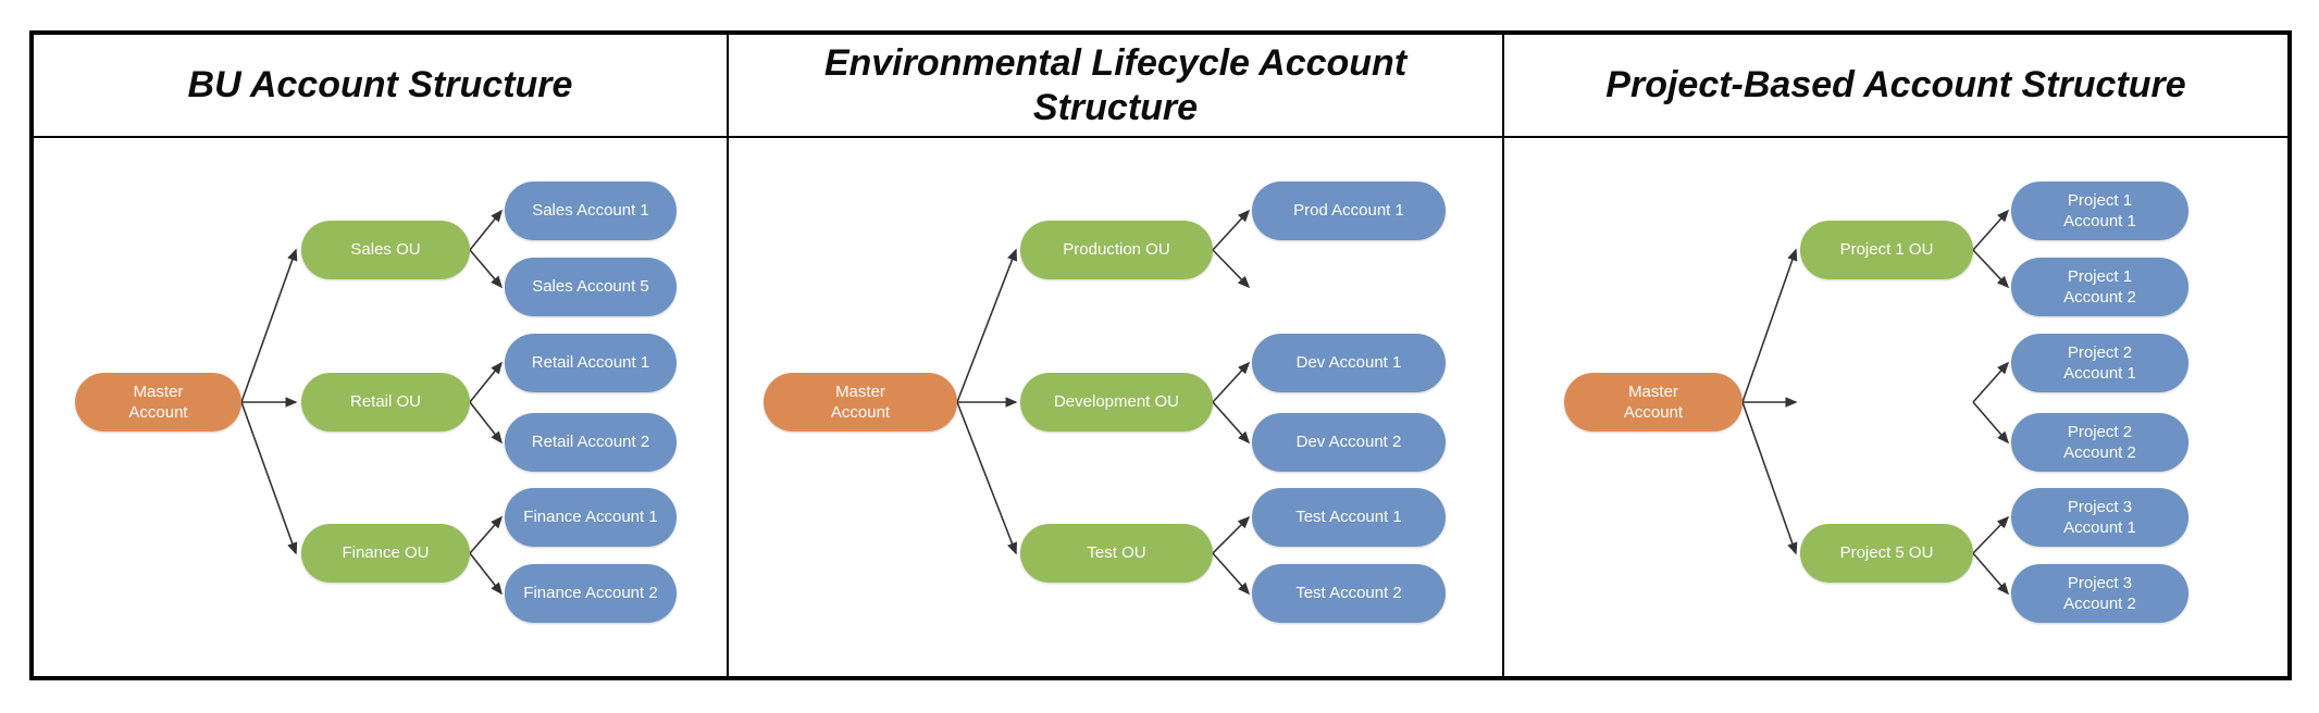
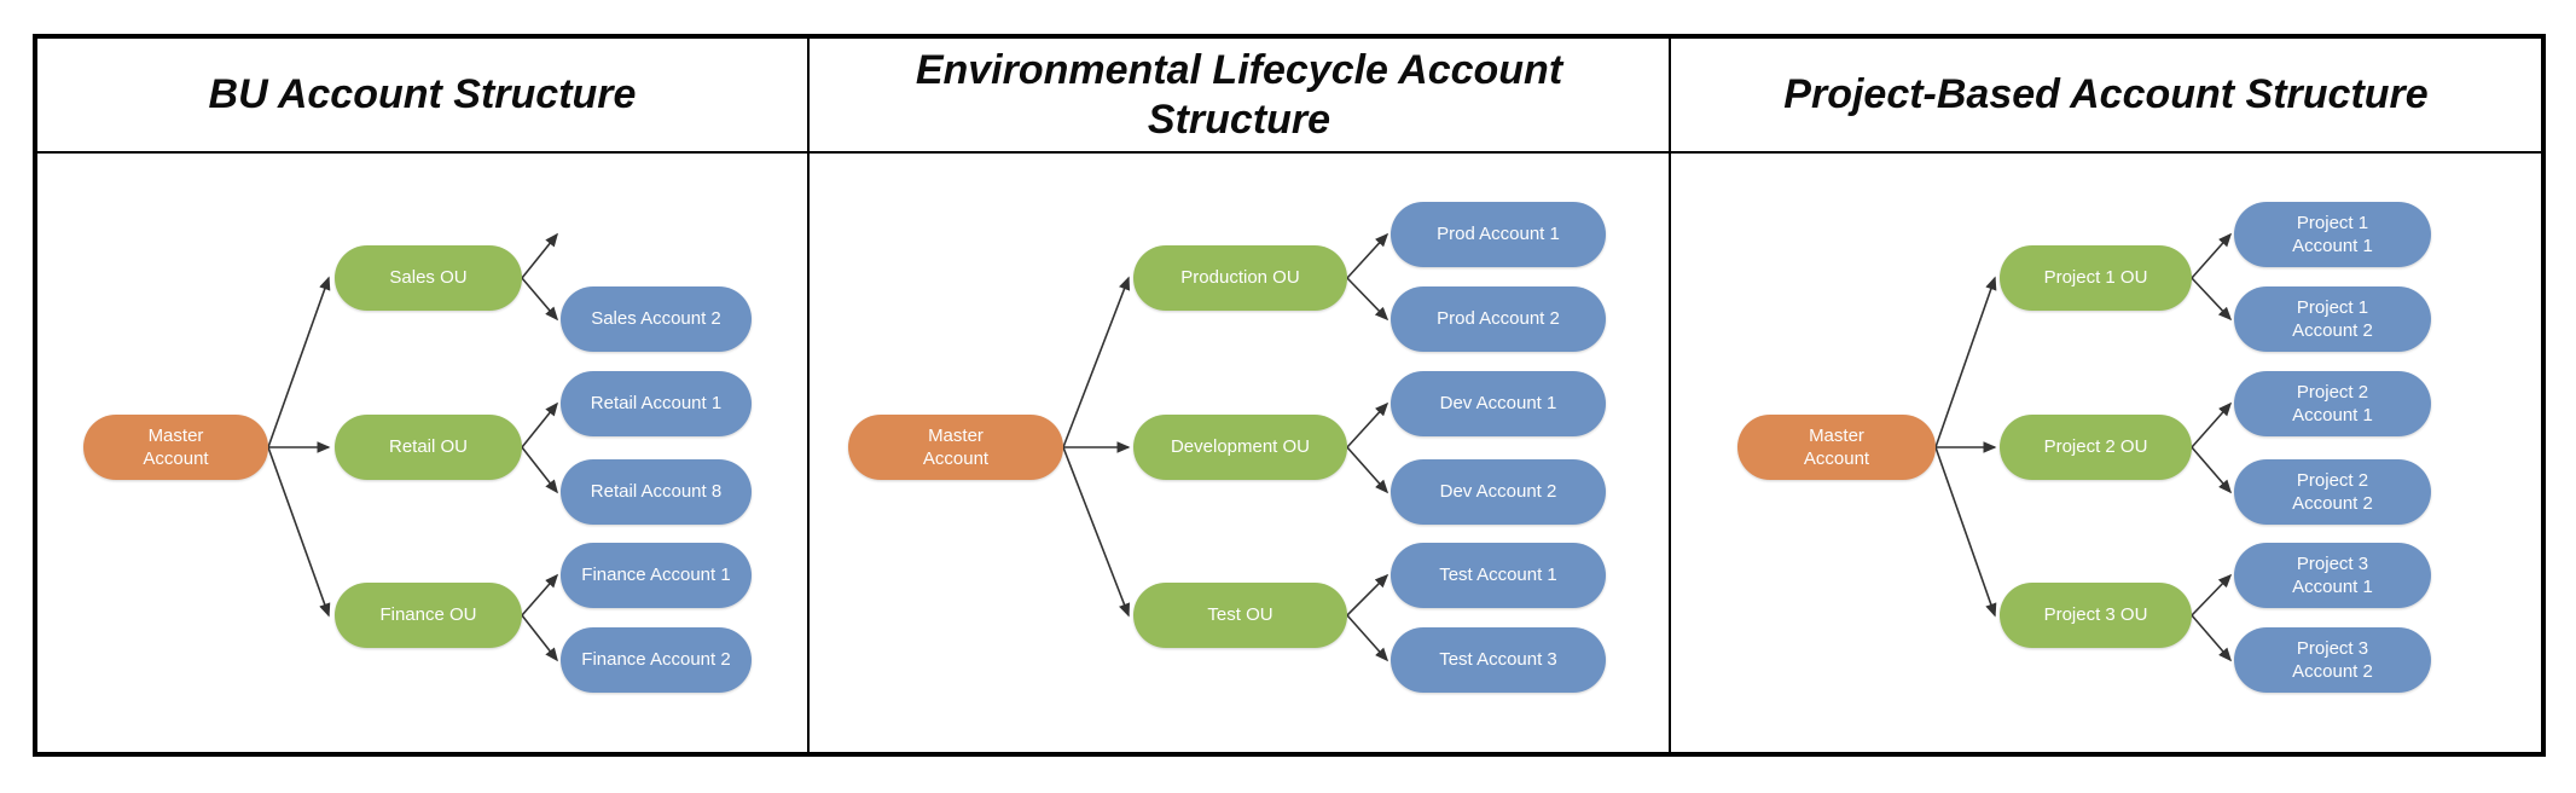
  BU Account Structure
  Environmental Lifecycle Account Structure
  Project-Based Account Structure
  Master
  Account
  Sales OU
  Retail OU
  Finance OU
- Sales Account 1
- Sales Account 5
+ Sales Account 2
  Retail Account 1
- Retail Account 2
+ Retail Account 8
  Finance Account 1
  Finance Account 2
  Master
  Account
  Production OU
  Development OU
  Test OU
  Prod Account 1
+ Prod Account 2
  Dev Account 1
  Dev Account 2
  Test Account 1
- Test Account 2
+ Test Account 3
  Master
  Account
  Project 1 OU
+ Project 2 OU
- Project 5 OU
+ Project 3 OU
  Project 1
  Account 1
  Project 1
  Account 2
  Project 2
  Account 1
  Project 2
  Account 2
  Project 3
  Account 1
  Project 3
  Account 2
